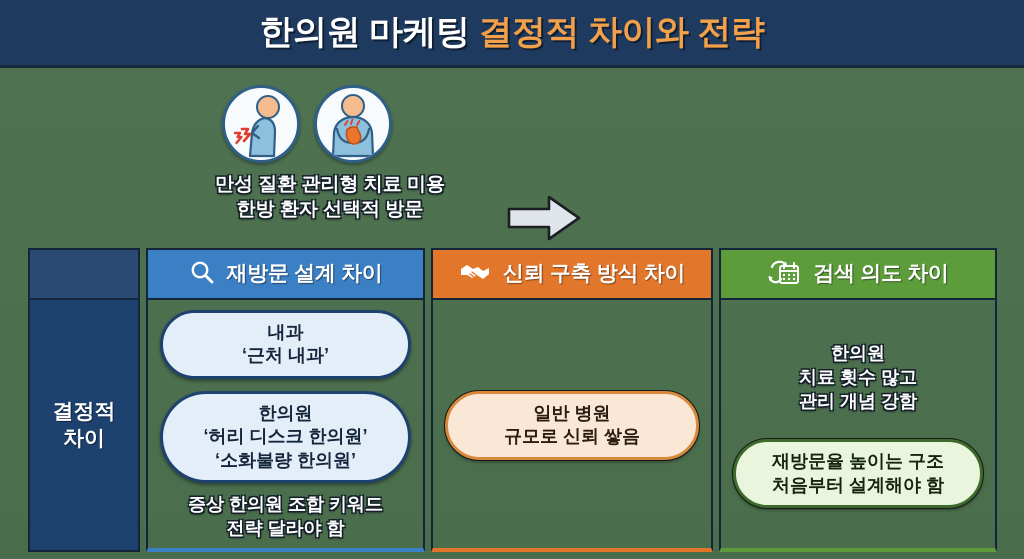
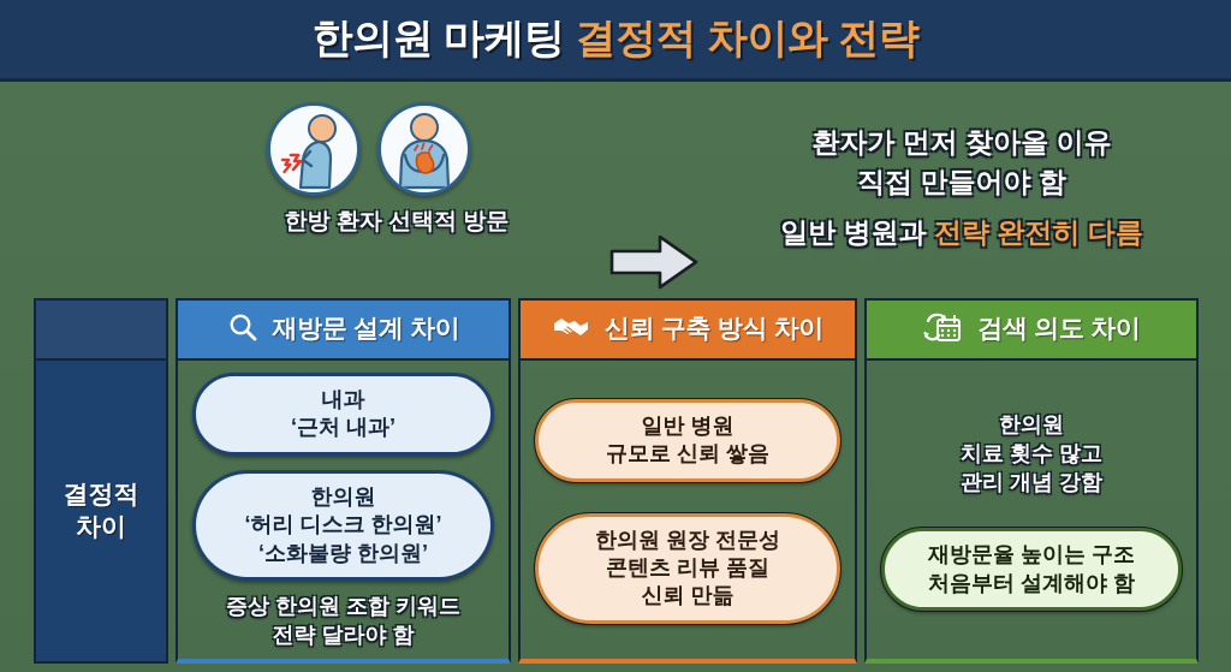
  한의원 마케팅 결정적 차이와 전략
- 만성 질환 관리형 치료 미용
  한방 환자 선택적 방문
+ 환자가 먼저 찾아올 이유
+ 직접 만들어야 함
+ 일반 병원과 전략 완전히 다름
  재방문 설계 차이
  신뢰 구축 방식 차이
  검색 의도 차이
  결정적
  차이
  내과
  ‘근처 내과’
  한의원
  ‘허리 디스크 한의원’
  ‘소화불량 한의원’
  증상 한의원 조합 키워드
  전략 달라야 함
  일반 병원
  규모로 신뢰 쌓음
+ 한의원 원장 전문성
+ 콘텐츠 리뷰 품질
+ 신뢰 만듦
  한의원
  치료 횟수 많고
  관리 개념 강함
  재방문율 높이는 구조
  처음부터 설계해야 함
